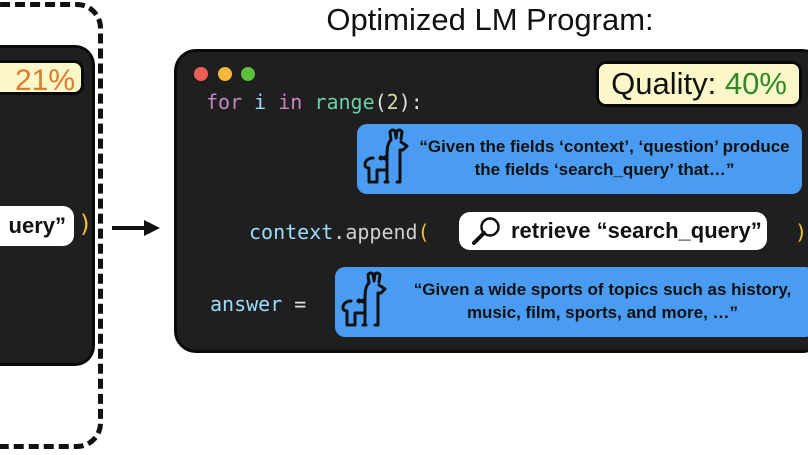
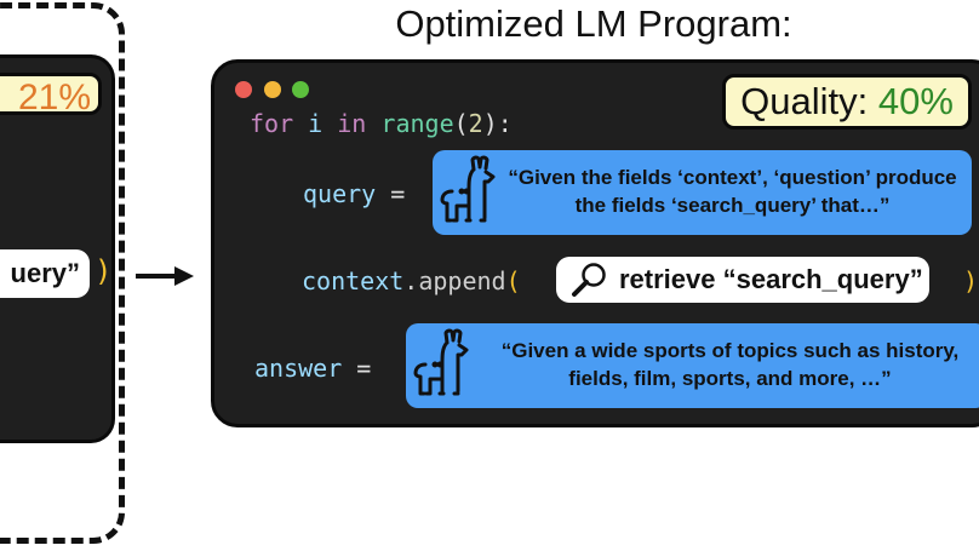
  21%
  uery”
  )
  Optimized LM Program:
  Quality: 40%
  for i in range(2):
+ query =
  “Given the fields ‘context’, ‘question’ produce
  the fields ‘search_query’ that…”
  context.append(
  retrieve “search_query”
  )
  answer =
  “Given a wide sports of topics such as history,
- music, film, sports, and more, …”
+ fields, film, sports, and more, …”
